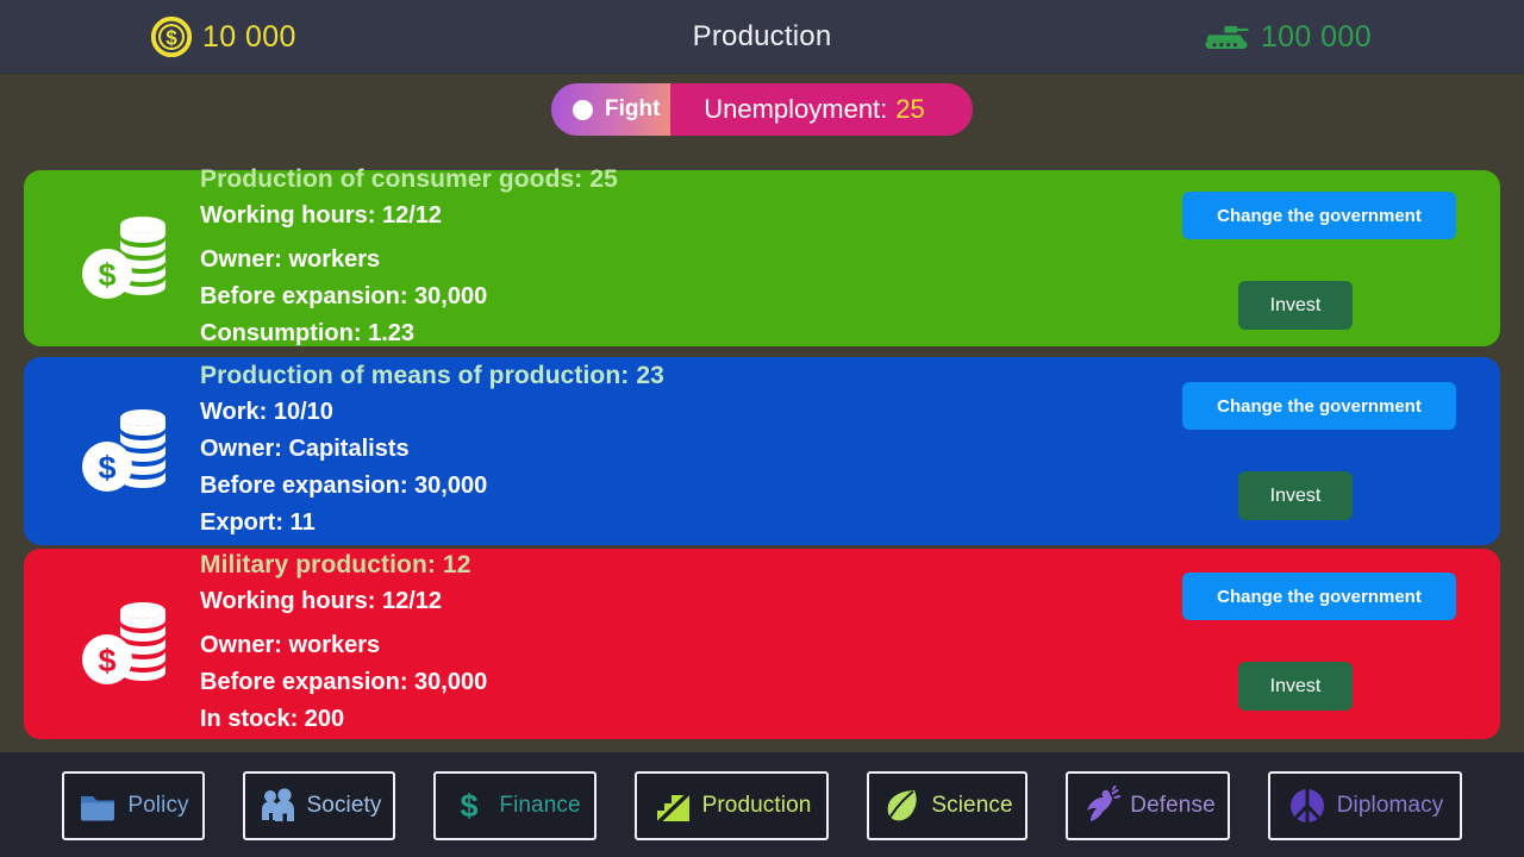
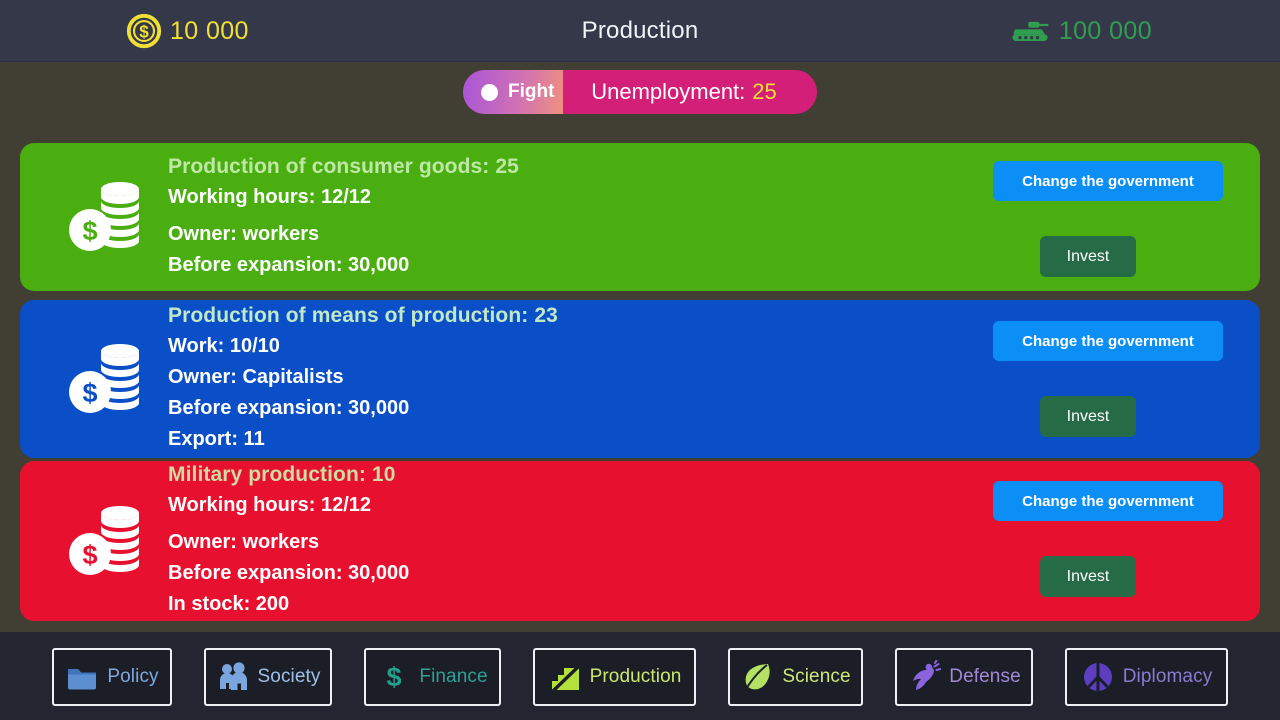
  $
  10 000
  Production
  100 000
  Fight
  Unemployment:
  25
  $
  Production of consumer goods: 25
  Working hours: 12/12
  Owner: workers
  Before expansion: 30,000
- Consumption: 1.23
  Change the government
  Invest
  $
  Production of means of production: 23
  Work: 10/10
  Owner: Capitalists
  Before expansion: 30,000
  Export: 11
  Change the government
  Invest
  $
- Military production: 12
+ Military production: 10
  Working hours: 12/12
  Owner: workers
  Before expansion: 30,000
  In stock: 200
  Change the government
  Invest
  Policy
  Society
  $
  Finance
  Production
  Science
  Defense
  Diplomacy
